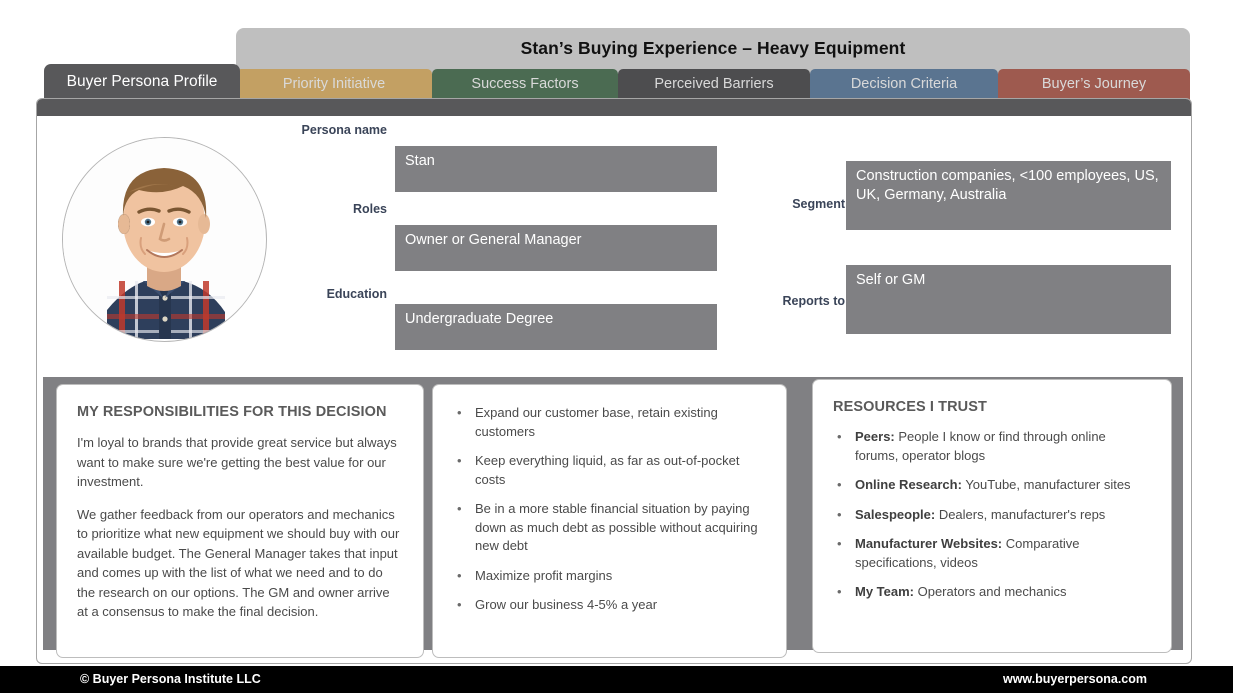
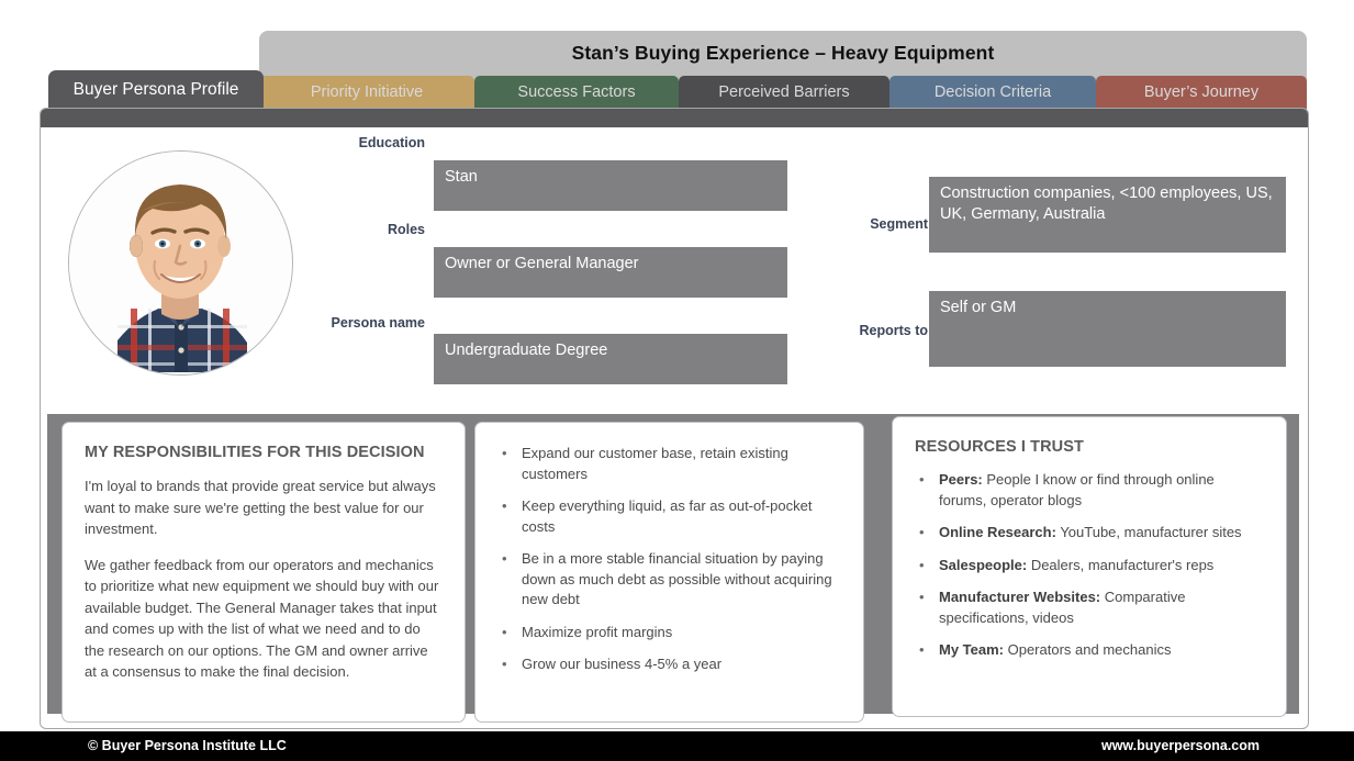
  Stan’s Buying Experience – Heavy Equipment
  Priority Initiative
  Success Factors
  Perceived Barriers
  Decision Criteria
  Buyer’s Journey
  Buyer Persona Profile
- Persona name
+ Education
  Stan
  Roles
  Owner or General Manager
- Education
+ Persona name
  Undergraduate Degree
  Segment
  Construction companies, <100 employees, US, UK, Germany, Australia
  Reports to
  Self or GM
  MY RESPONSIBILITIES FOR THIS DECISION
  I'm loyal to brands that provide great service but always want to make sure we're getting the best value for our investment.
  We gather feedback from our operators and mechanics to prioritize what new equipment we should buy with our available budget. The General Manager takes that input and comes up with the list of what we need and to do the research on our options. The GM and owner arrive at a consensus to make the final decision.
  •
  Expand our customer base, retain existing customers
  •
  Keep everything liquid, as far as out-of-pocket costs
  •
  Be in a more stable financial situation by paying down as much debt as possible without acquiring new debt
  •
  Maximize profit margins
  •
  Grow our business 4-5% a year
  RESOURCES I TRUST
  •
  Peers: People I know or find through online forums, operator blogs
  •
  Online Research: YouTube, manufacturer sites
  •
  Salespeople: Dealers, manufacturer's reps
  •
  Manufacturer Websites: Comparative specifications, videos
  •
  My Team: Operators and mechanics
  © Buyer Persona Institute LLC
  www.buyerpersona.com
